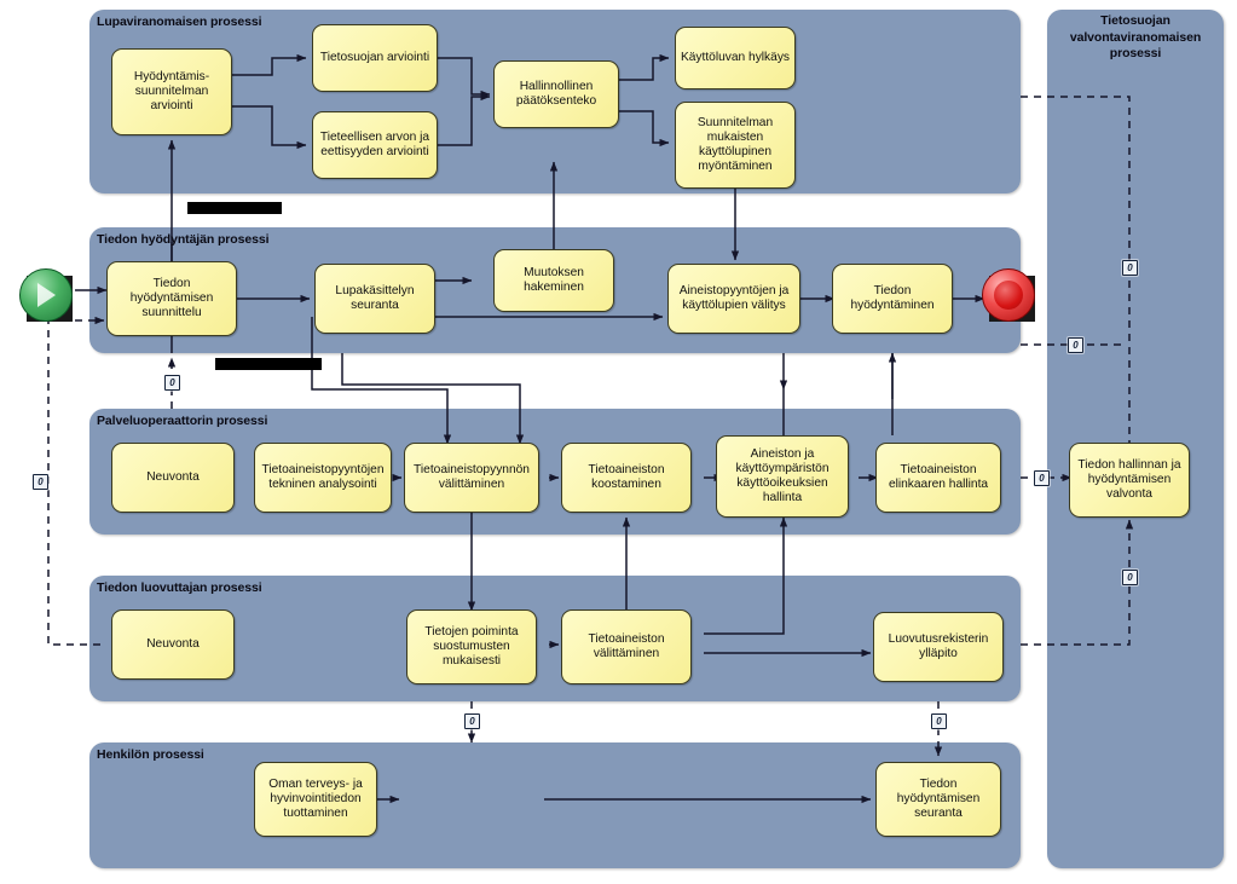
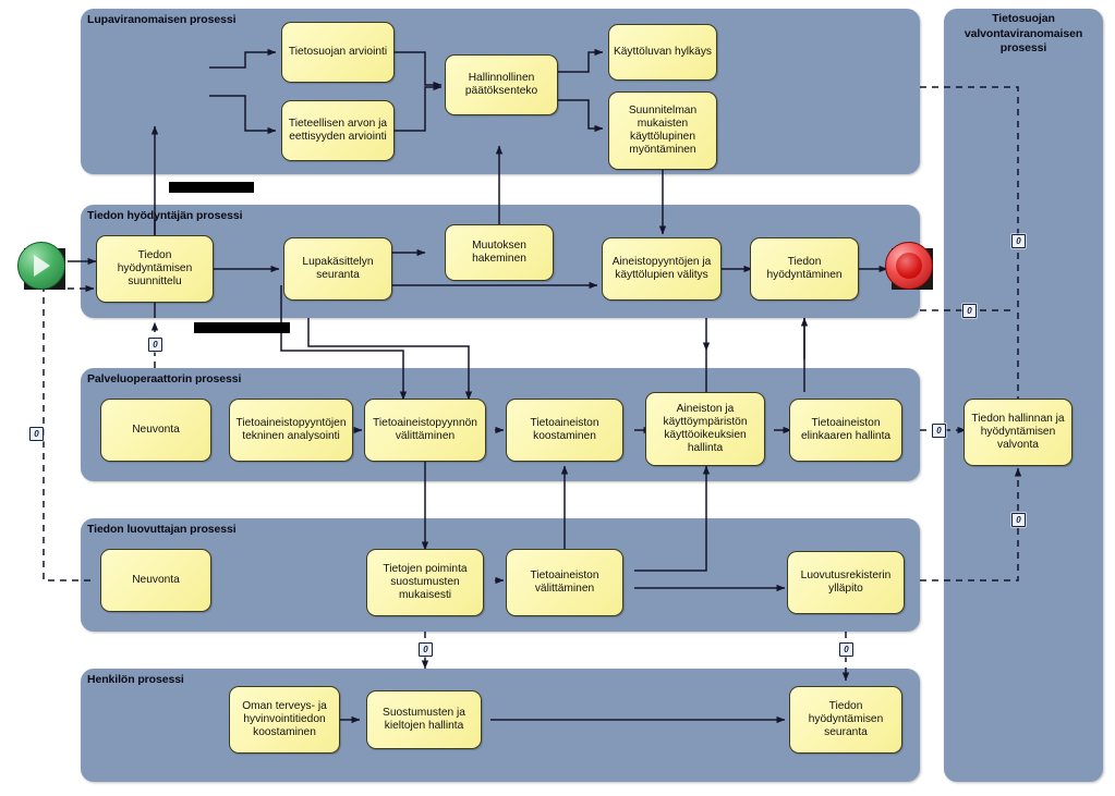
  Lupaviranomaisen prosessi
  Tiedon hyödyntäjän prosessi
  Palveluoperaattorin prosessi
  Tiedon luovuttajan prosessi
  Henkilön prosessi
  Tietosuojan valvontaviranomaisen prosessi
- Hyödyntämis- suunnitelman arviointi
  Tietosuojan arviointi
  Tieteellisen arvon ja eettisyyden arviointi
  Hallinnollinen päätöksenteko
  Käyttöluvan hylkäys
  Suunnitelman mukaisten käyttölupinen myöntäminen
  Tiedon hyödyntämisen suunnittelu
  Lupakäsittelyn seuranta
  Muutoksen hakeminen
  Aineistopyyntöjen ja käyttölupien välitys
  Tiedon hyödyntäminen
  Neuvonta
  Tietoaineistopyyntöjen tekninen analysointi
  Tietoaineistopyynnön välittäminen
  Tietoaineiston koostaminen
  Aineiston ja käyttöympäristön käyttöoikeuksien hallinta
  Tietoaineiston elinkaaren hallinta
  Neuvonta
  Tietojen poiminta suostumusten mukaisesti
  Tietoaineiston välittäminen
  Luovutusrekisterin ylläpito
- Oman terveys- ja hyvinvointitiedon tuottaminen
+ Oman terveys- ja hyvinvointitiedon koostaminen
+ Suostumusten ja kieltojen hallinta
  Tiedon hyödyntämisen seuranta
  Tiedon hallinnan ja hyödyntämisen valvonta
  0
  0
  0
  0
  0
  0
  0
  0
